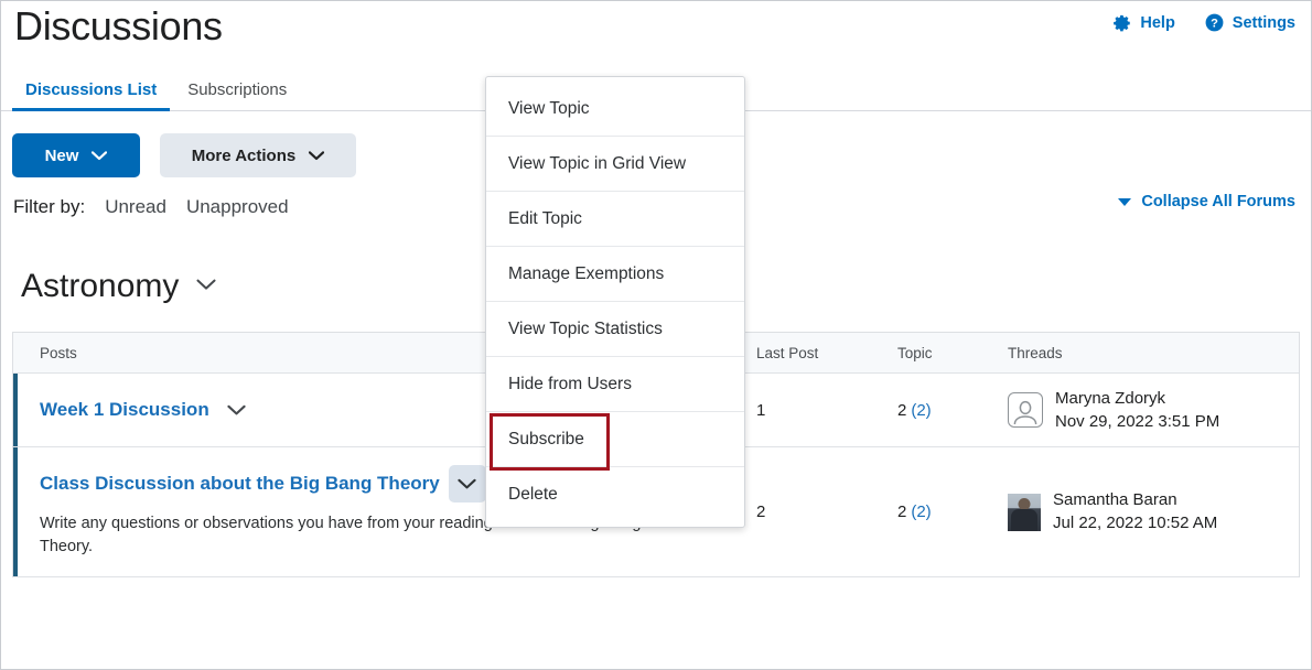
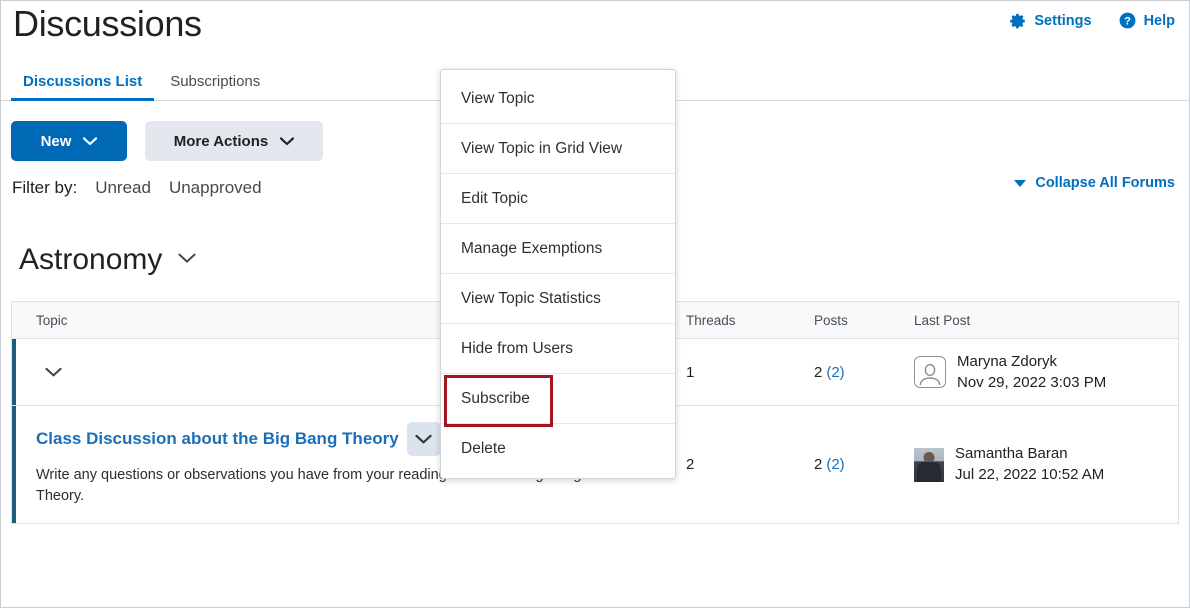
  Discussions
- Help
+ Settings
  ?
- Settings
+ Help
  Discussions List
  Subscriptions
  New
  More Actions
  Filter by:
  Unread
  Unapproved
  Collapse All Forums
  Astronomy
- Posts
+ Topic
- Last Post
+ Threads
- Topic
+ Posts
- Threads
+ Last Post
- Week 1 Discussion
  1
  2
  (2)
  Maryna Zdoryk
- Nov 29, 2022 3:51 PM
+ Nov 29, 2022 3:03 PM
  Class Discussion about the Big Bang Theory
  Write any questions or observations you have from your readin Theory.
  2
  2
  (2)
  Samantha Baran
  Jul 22, 2022 10:52 AM
  View Topic
  View Topic in Grid View
  Edit Topic
  Manage Exemptions
  View Topic Statistics
  Hide from Users
  Subscribe
  Delete
